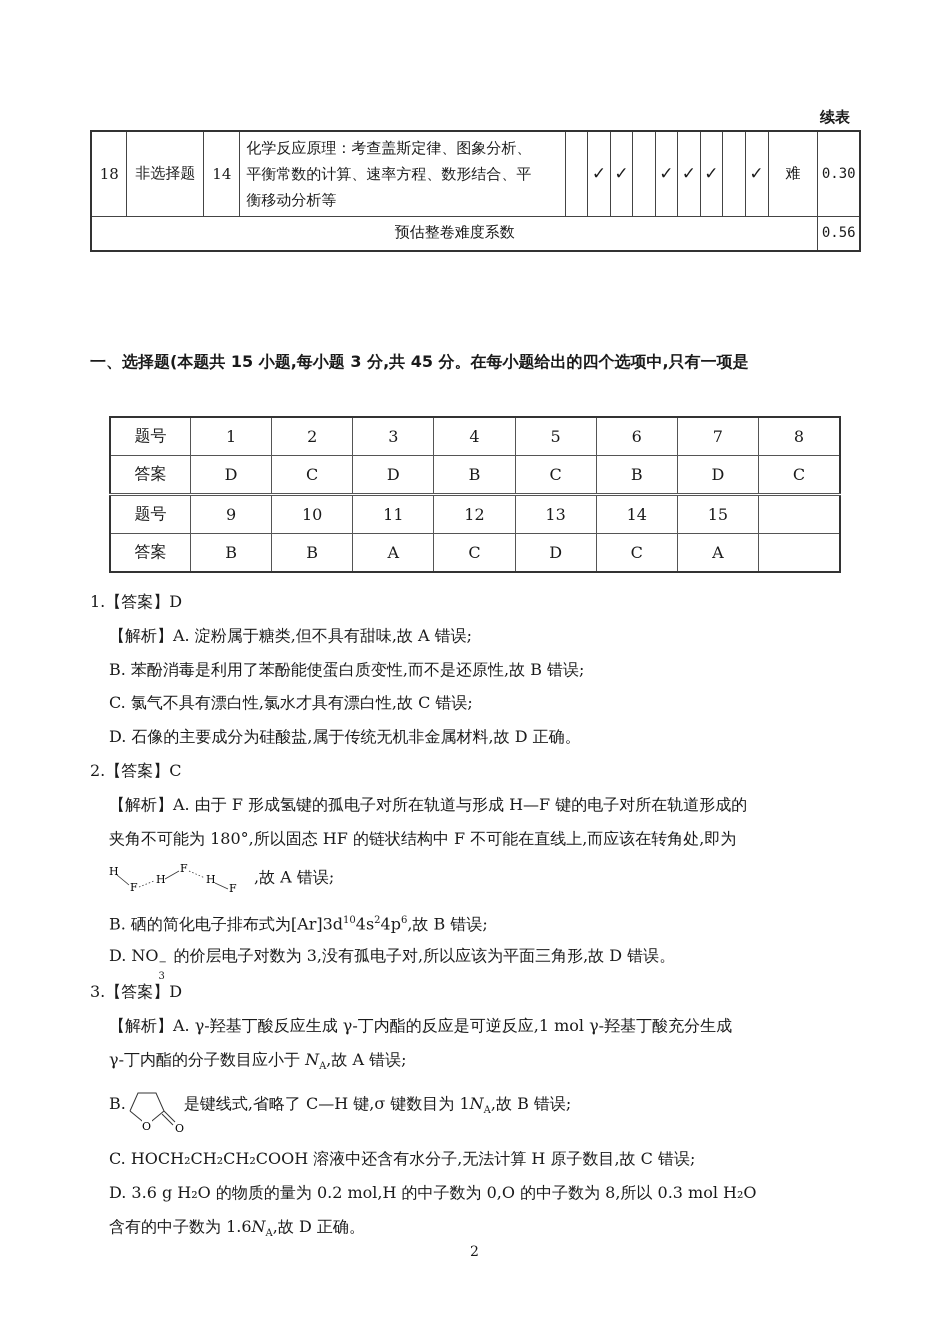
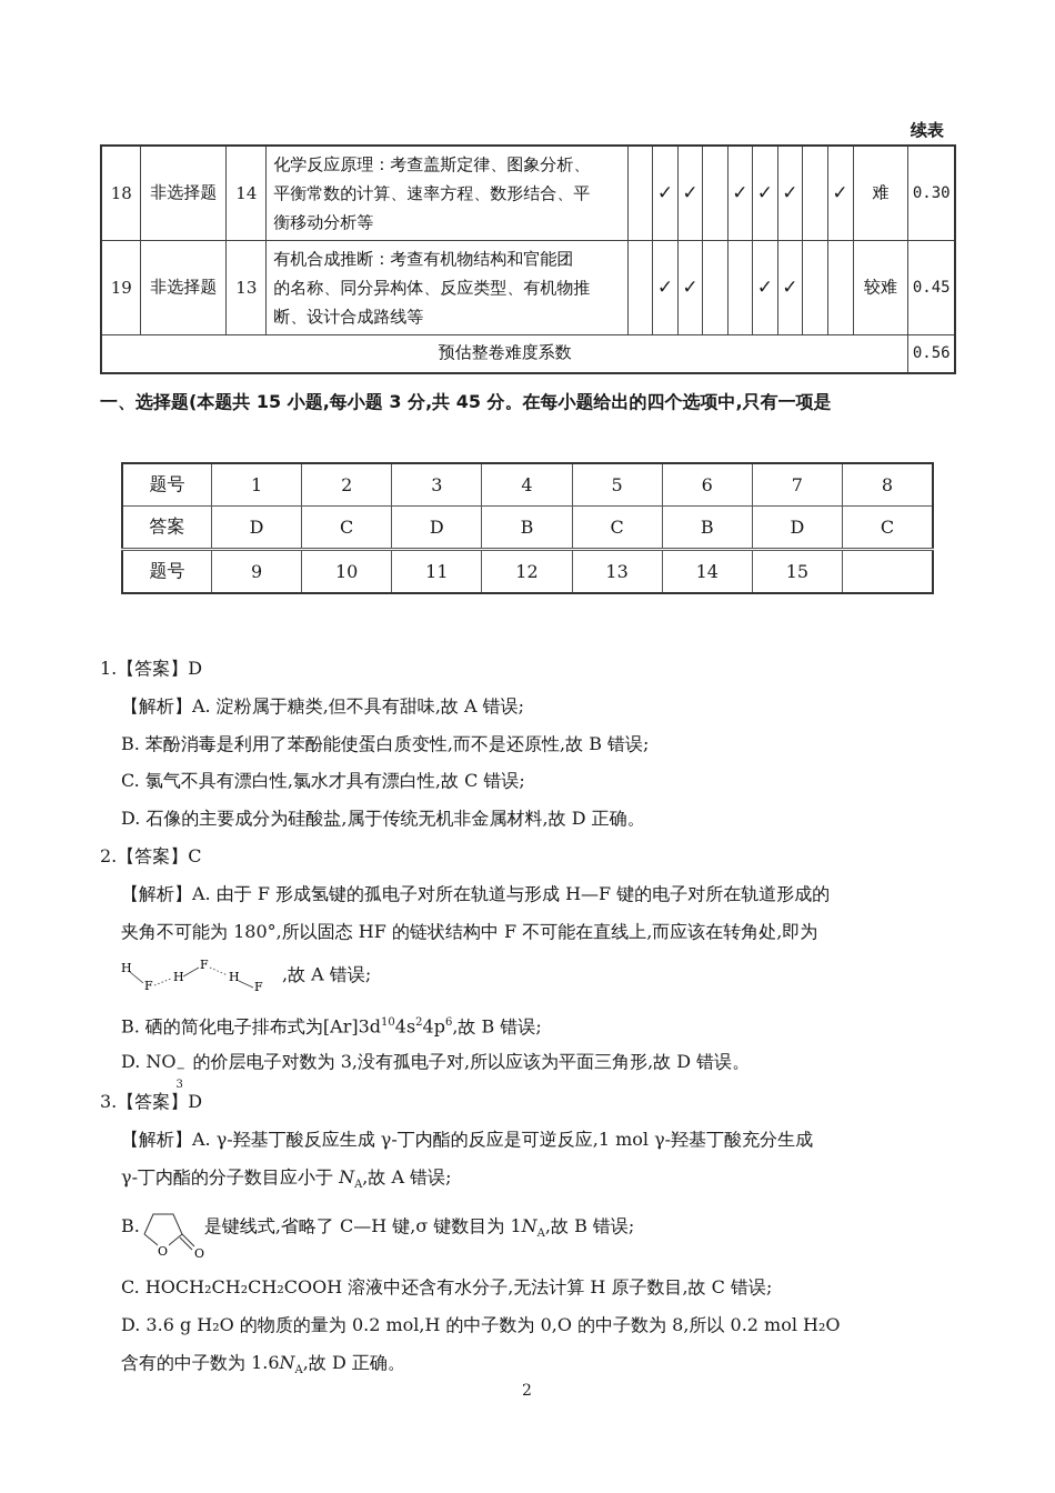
  续表
  18	非选择题	14	化学反应原理：考查盖斯定律、图象分析、 平衡常数的计算、速率方程、数形结合、平 衡移动分析等		✓	✓		✓	✓	✓		✓	难	0.30
+ 19	非选择题	13	有机合成推断：考查有机物结构和官能团 的名称、同分异构体、反应类型、有机物推 断、设计合成路线等		✓	✓			✓	✓			较难	0.45
  预估整卷难度系数	0.56
  一、选择题(本题共 15 小题,每小题 3 分,共 45 分。在每小题给出的四个选项中,只有一项是
  题号	1	2	3	4	5	6	7	8
  答案	D	C	D	B	C	B	D	C
  题号	9	10	11	12	13	14	15
- 答案	B	B	A	C	D	C	A
  1.【答案】D
  【解析】A. 淀粉属于糖类,但不具有甜味,故 A 错误;
  B. 苯酚消毒是利用了苯酚能使蛋白质变性,而不是还原性,故 B 错误;
  C. 氯气不具有漂白性,氯水才具有漂白性,故 C 错误;
  D. 石像的主要成分为硅酸盐,属于传统无机非金属材料,故 D 正确。
  2.【答案】C
  【解析】A. 由于 F 形成氢键的孤电子对所在轨道与形成 H—F 键的电子对所在轨道形成的
  夹角不可能为 180°,所以固态 HF 的链状结构中 F 不可能在直线上,而应该在转角处,即为
  H
  F
  H
  F
  H
  F
  ,故 A 错误;
  B. 硒的简化电子排布式为[Ar]3d104s24p6,故 B 错误;
  D. NO
  −
  3
  的价层电子对数为 3,没有孤电子对,所以应该为平面三角形,故 D 错误。
  3.【答案】D
  【解析】A. γ-羟基丁酸反应生成 γ-丁内酯的反应是可逆反应,1 mol γ-羟基丁酸充分生成
  γ-丁内酯的分子数目应小于 NA,故 A 错误;
  B.
  O
  O
  是键线式,省略了 C—H 键,σ 键数目为 1NA,故 B 错误;
  C. HOCH₂CH₂CH₂COOH 溶液中还含有水分子,无法计算 H 原子数目,故 C 错误;
- D. 3.6 g H₂O 的物质的量为 0.2 mol,H 的中子数为 0,O 的中子数为 8,所以 0.3 mol H₂O
+ D. 3.6 g H₂O 的物质的量为 0.2 mol,H 的中子数为 0,O 的中子数为 8,所以 0.2 mol H₂O
  含有的中子数为 1.6NA,故 D 正确。
  2
